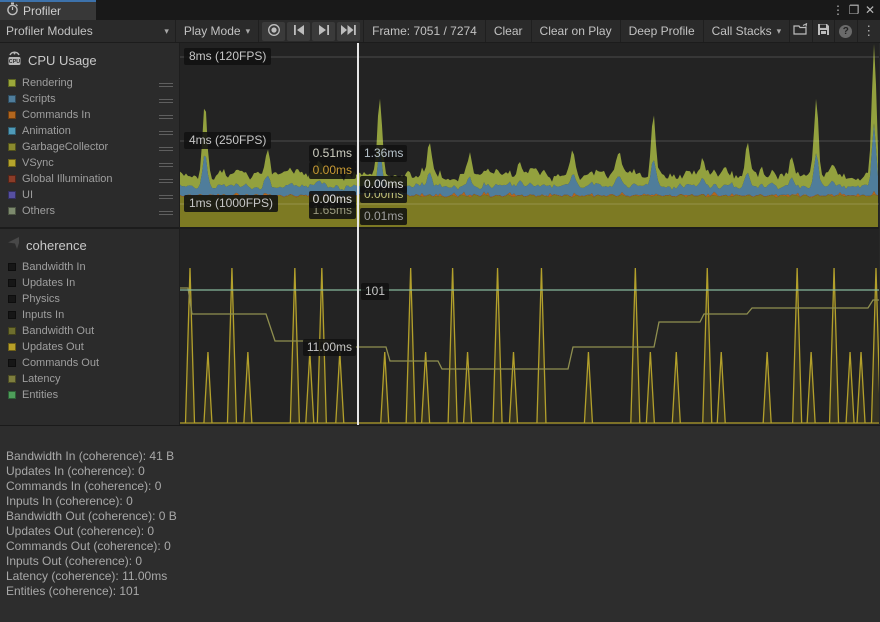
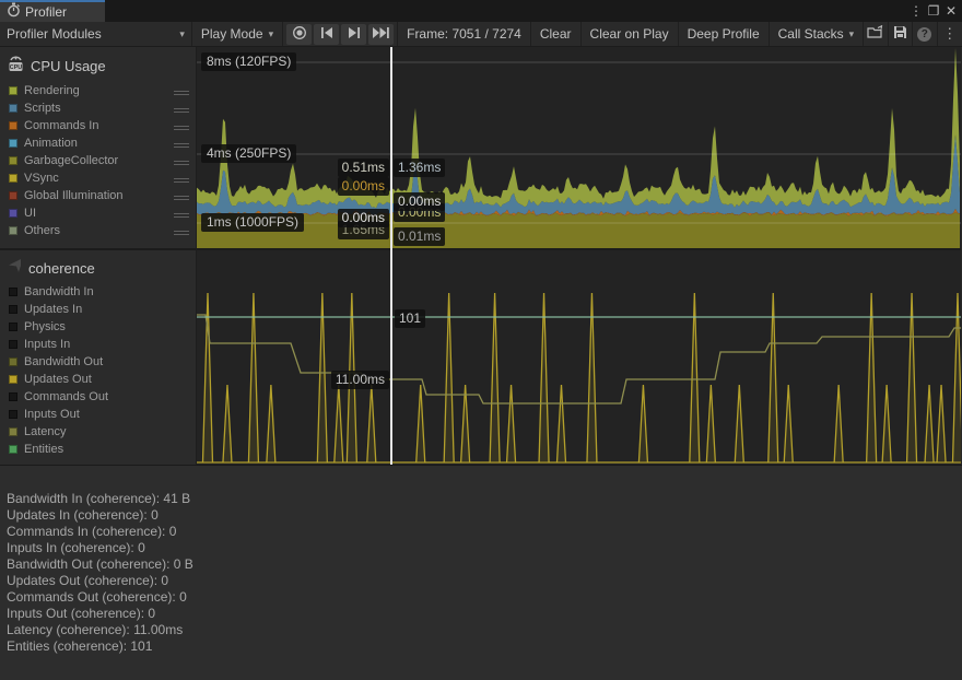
  Profiler
  ⋮
  ❐
  ✕
  Profiler Modules
  ▾
  Play Mode
  ▾
  Frame: 7051 / 7274
  Clear
  Clear on Play
  Deep Profile
  Call Stacks
  ▾
  ?
  ⋮
  CPU Usage
  Rendering
  Scripts
  Commands In
  Animation
  GarbageCollector
  VSync
  Global Illumination
  UI
  Others
  coherence
  Bandwidth In
  Updates In
  Physics
  Inputs In
  Bandwidth Out
  Updates Out
  Commands Out
+ Inputs Out
  Latency
  Entities
  8ms (120FPS)
  4ms (250FPS)
  1ms (1000FPS)
  1.65ms
  0.51ms
  0.00ms
  0.00ms
  0.00ms
  1.36ms
  0.00ms
  0.01ms
  101
  11.00ms
  Bandwidth In (coherence): 41 B
  Updates In (coherence): 0
  Commands In (coherence): 0
  Inputs In (coherence): 0
  Bandwidth Out (coherence): 0 B
  Updates Out (coherence): 0
  Commands Out (coherence): 0
  Inputs Out (coherence): 0
  Latency (coherence): 11.00ms
  Entities (coherence): 101
